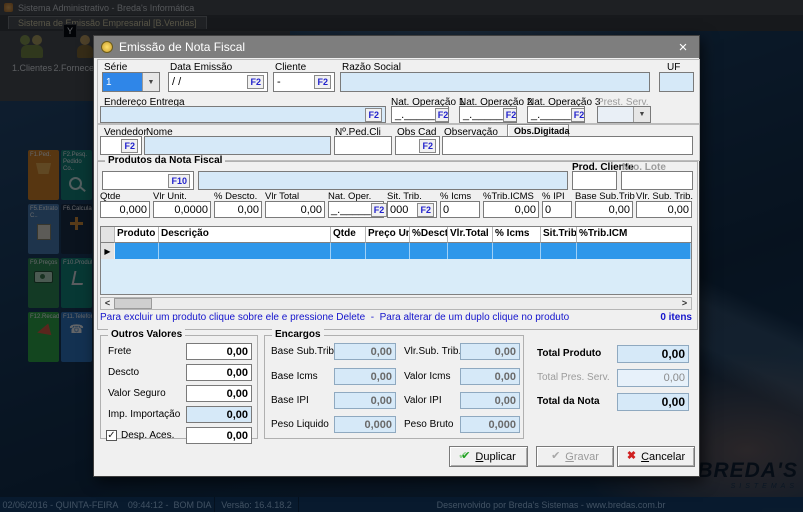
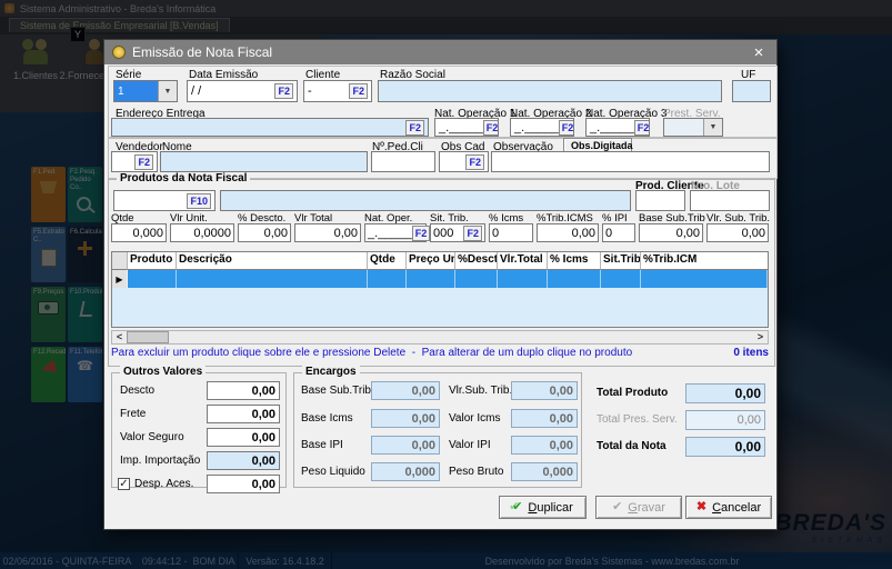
  Sistema Administrativo - Breda's Informática
  Sistema de Emissão Empresarial [B.Vendas]
  1.Clientes
  Y
  ☎
  BREDA'S
  02/06/2016 - QUINTA-FEIRA 09:44:12 - BOM DIA
  Versão: 16.4.18.2
  Desenvolvido por Breda's Sistemas - www.bredas.com.br
  Emissão de Nota Fiscal
  ×
  Série
  1
  Data Emissão
  / /
  F2
  Cliente
  -
  F2
  Razão Social
  UF
  Endereço Entrega
  F2
  Nat. Operação 1
  _._____
  F2
  Nat. Operação 2
  _._____
  F2
  Nat. Operação 3
  _._____
  F2
  Prest. Serv.
  Vendedor
  F2
  Nome
  Nº.Ped.Cli
  Obs Cad
  F2
  Observação
  Obs.Digitada
  Produtos da Nota Fiscal
  F10
  Prod. Cliente
  Nro. Lote
  Qtde
  0,000
  Vlr Unit.
  0,0000
  % Descto.
  0,00
  Vlr Total
  0,00
  Nat. Oper.
  _._____
  F2
  Sit. Trib.
  000
  F2
  % Icms
  0
  %Trib.ICMS
  0,00
  % IPI
  0
  Base Sub.Trib
  0,00
  Vlr. Sub. Trib.
  0,00
  Produto
  Descrição
  Qtde
  Preço Un
  %Desct
  Vlr.Total
  % Icms
  Sit.Trib
  %Trib.ICM
  ▶
  <
  >
  Para excluir um produto clique sobre ele e pressione Delete - Para alterar de um duplo clique no produto
  0 itens
  Outros Valores
- Frete
+ Descto
  0,00
- Descto
+ Frete
  0,00
  Valor Seguro
  0,00
  Imp. Importação
  0,00
  ✓
  Desp. Aces.
  0,00
  Encargos
  Base Sub.Trib
  0,00
  Vlr.Sub. Trib
  0,00
  Base Icms
  0,00
  Valor Icms
  0,00
  Base IPI
  0,00
  Valor IPI
  0,00
  Peso Liquido
  0,000
  Peso Bruto
  0,000
  Total Produto
  0,00
  Total Pres. Serv.
  0,00
  Total da Nota
  0,00
  ✔
  Duplicar
  ✔
  Gravar
  ✖
  Cancelar
